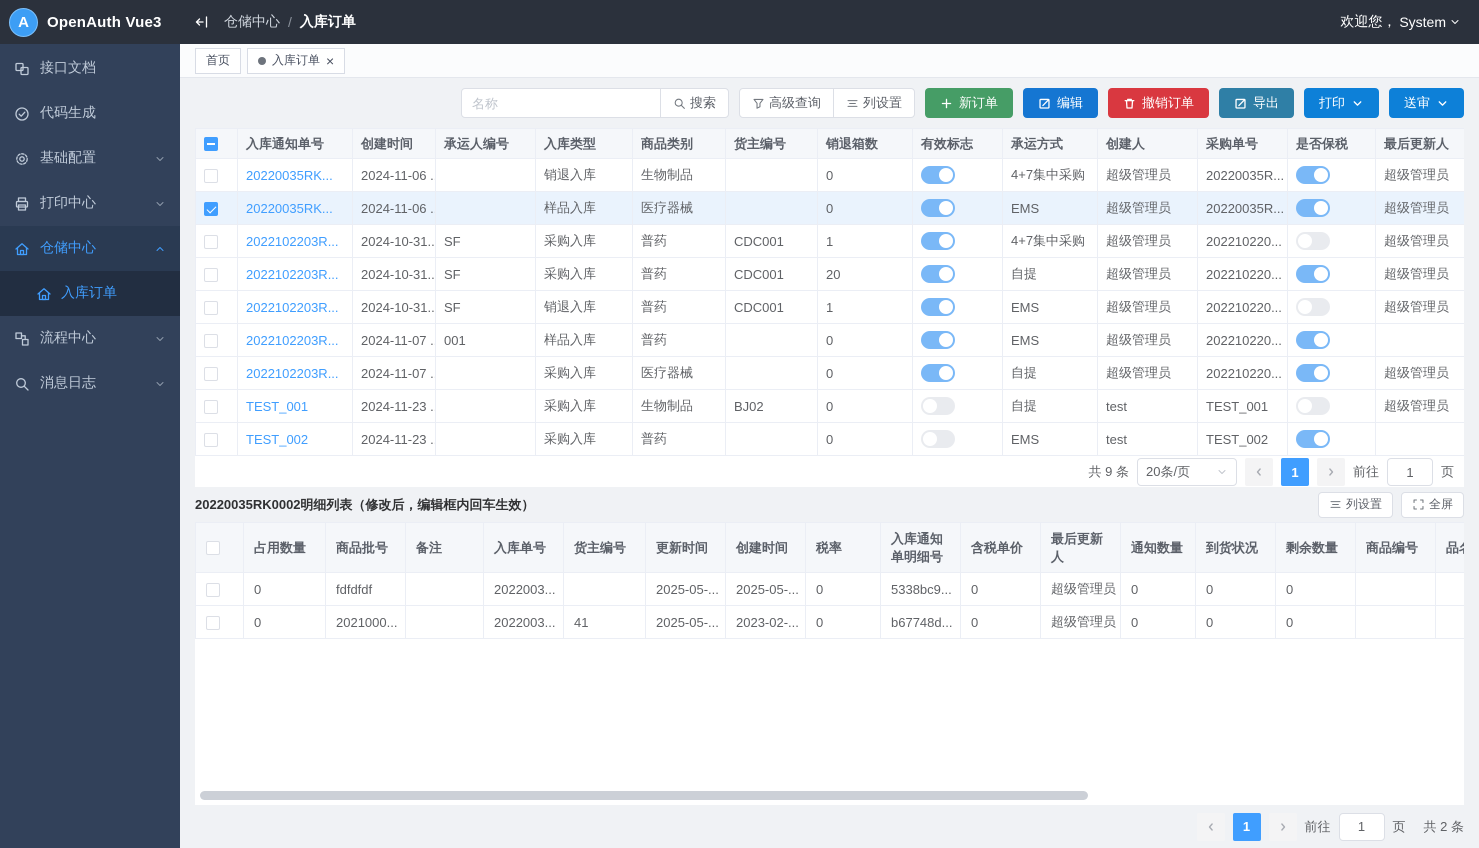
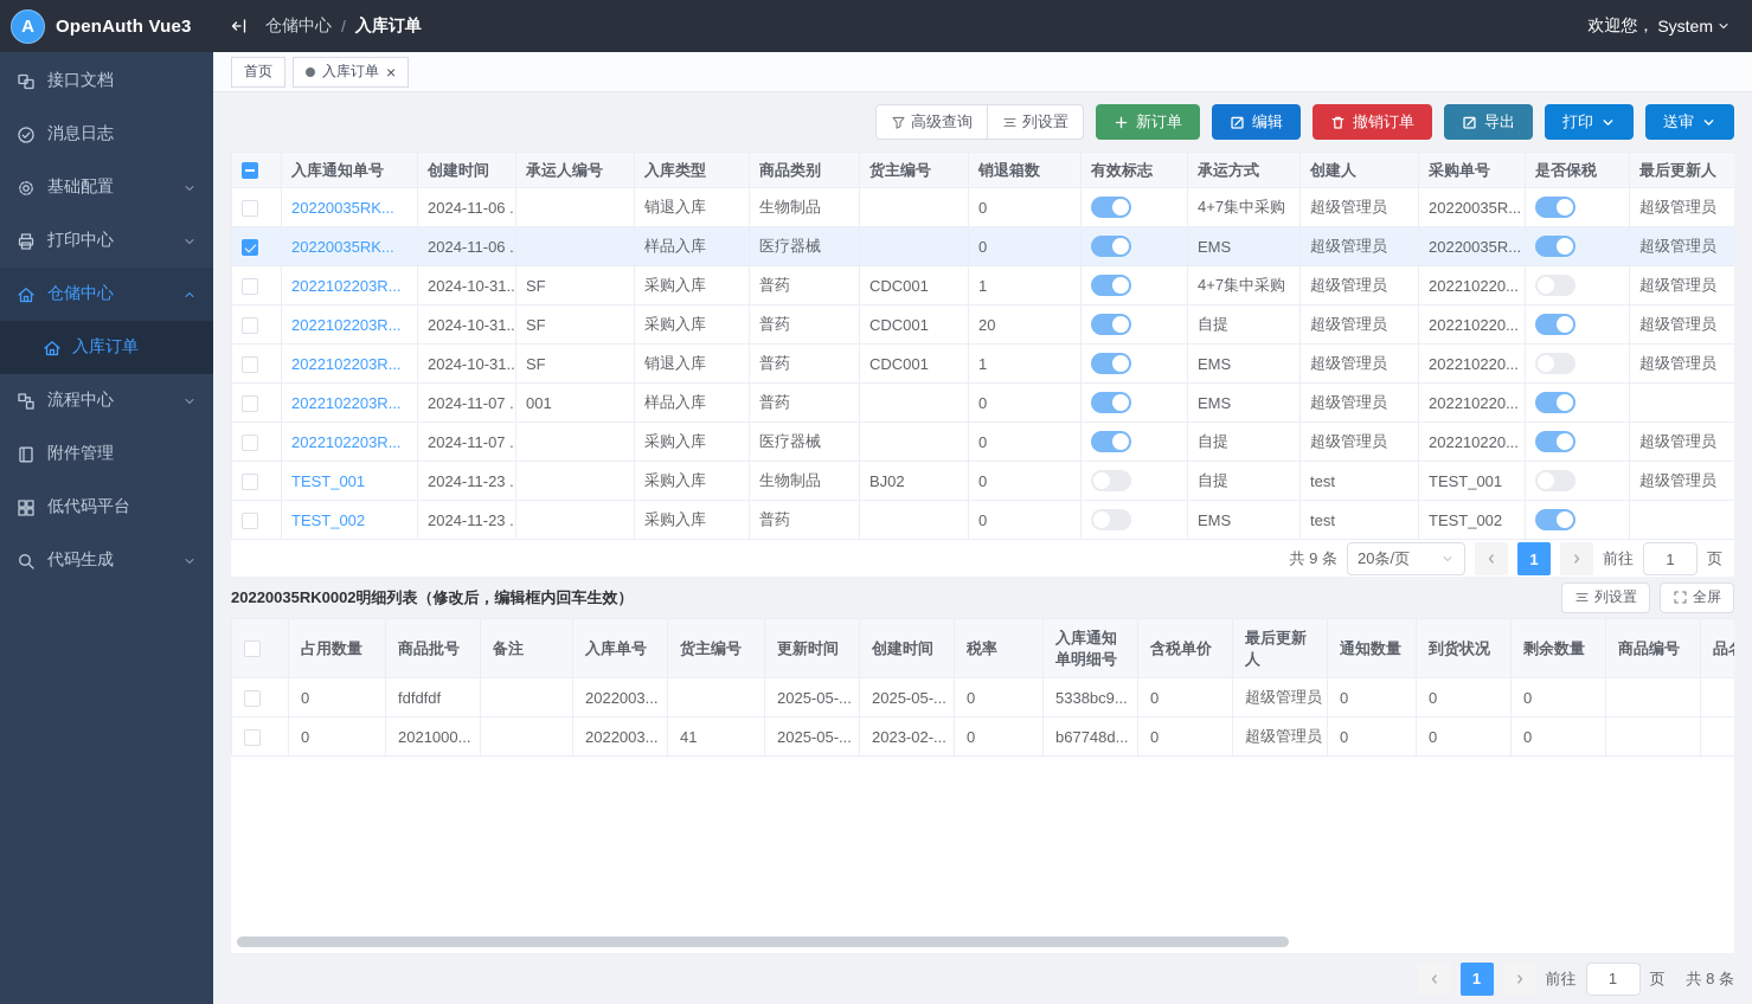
  A
  OpenAuth Vue3
  仓储中心
  /
  入库订单
  欢迎您，
  System
  接口文档
- 代码生成
+ 消息日志
  基础配置
  打印中心
  仓储中心
  入库订单
  流程中心
+ 附件管理
+ 低代码平台
- 消息日志
+ 代码生成
  首页
  入库订单
  ×
- 名称
- 搜索
  高级查询
  列设置
  新订单
  编辑
  撤销订单
  导出
  打印
  送审
  	入库通知单号	创建时间	承运人编号	入库类型	商品类别	货主编号	销退箱数	有效标志	承运方式	创建人	采购单号	是否保税	最后更新人
  	20220035RK...	2024-11-06 .		销退入库	生物制品		0		4+7集中采购	超级管理员	20220035R...		超级管理员
  	20220035RK...	2024-11-06 .		样品入库	医疗器械		0		EMS	超级管理员	20220035R...		超级管理员
  	2022102203R...	2024-10-31..	SF	采购入库	普药	CDC001	1		4+7集中采购	超级管理员	202210220...		超级管理员
  	2022102203R...	2024-10-31..	SF	采购入库	普药	CDC001	20		自提	超级管理员	202210220...		超级管理员
  	2022102203R...	2024-10-31..	SF	销退入库	普药	CDC001	1		EMS	超级管理员	202210220...		超级管理员
  	2022102203R...	2024-11-07 .	001	样品入库	普药		0		EMS	超级管理员	202210220...
  	2022102203R...	2024-11-07 .		采购入库	医疗器械		0		自提	超级管理员	202210220...		超级管理员
  	TEST_001	2024-11-23 .		采购入库	生物制品	BJ02	0		自提	test	TEST_001		超级管理员
  	TEST_002	2024-11-23 .		采购入库	普药		0		EMS	test	TEST_002
  共 9 条
  20条/页
  1
  前往
  1
  页
  20220035RK0002明细列表（修改后，编辑框内回车生效）
  列设置
  全屏
  	占用数量	商品批号	备注	入库单号	货主编号	更新时间	创建时间	税率	入库通知单明细号	含税单价	最后更新人	通知数量	到货状况	剩余数量	商品编号	品
  	0	fdfdfdf		2022003...		2025-05-...	2025-05-...	0	5338bc9...	0	超级管理员	0	0	0
  	0	2021000...		2022003...	41	2025-05-...	2023-02-...	0	b67748d...	0	超级管理员	0	0	0
  1
  前往
  1
  页
- 共 2 条
+ 共 8 条
